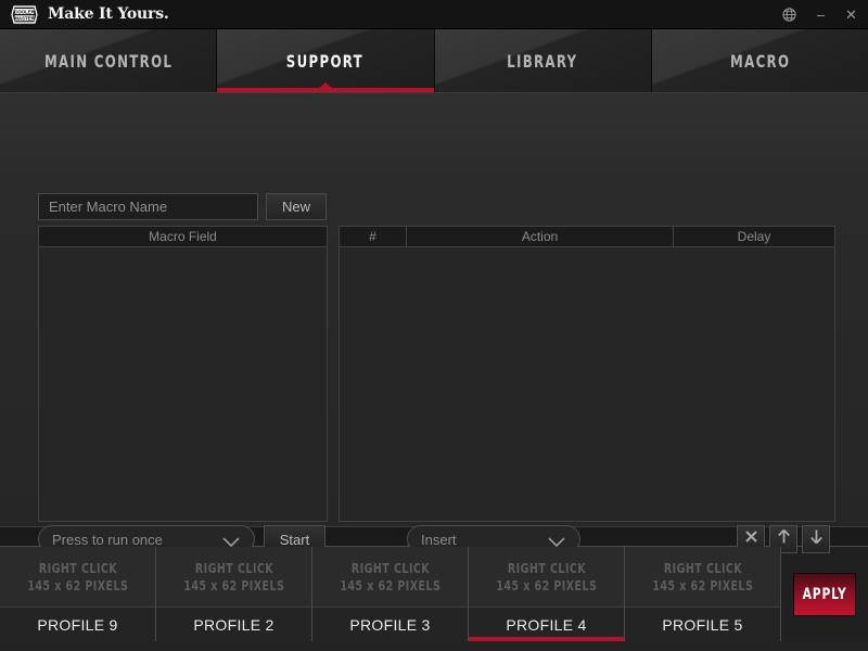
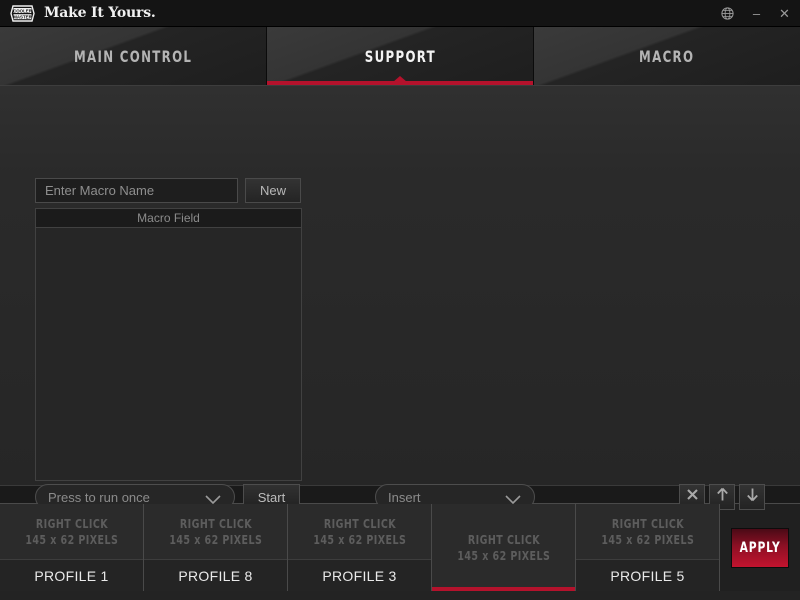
  Make It Yours.
  –
  ✕
  MAIN CONTROL
  SUPPORT
- LIBRARY
  MACRO
  Enter Macro Name
  New
  Macro Field
- #
- Action
- Delay
  Press to run once
  Start
  Insert
  RIGHT CLICK
  145 x 62 PIXELS
- PROFILE 9
+ PROFILE 1
  RIGHT CLICK
  145 x 62 PIXELS
- PROFILE 2
+ PROFILE 8
  RIGHT CLICK
  145 x 62 PIXELS
  PROFILE 3
  RIGHT CLICK
  145 x 62 PIXELS
- PROFILE 4
  RIGHT CLICK
  145 x 62 PIXELS
  PROFILE 5
  APPLY
